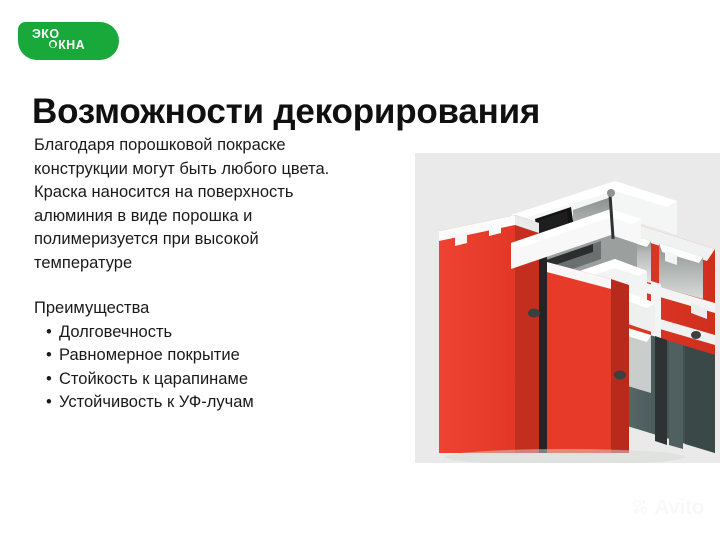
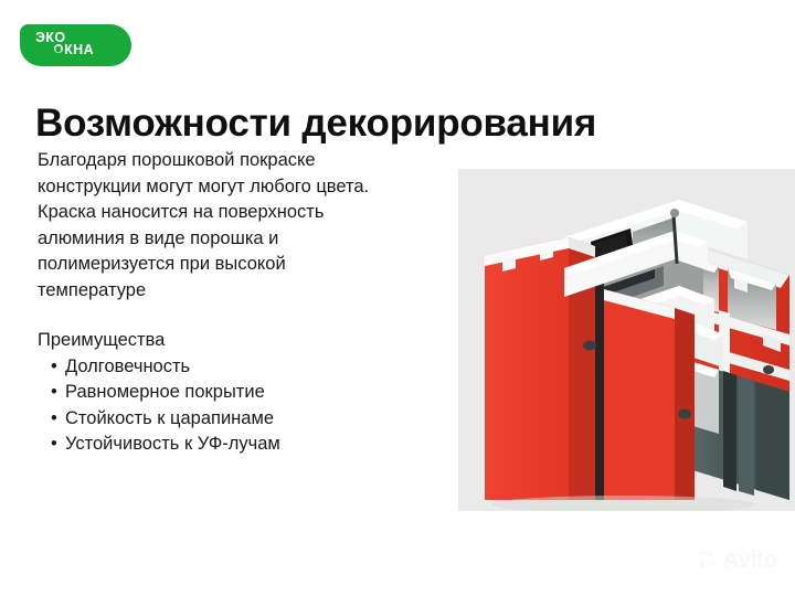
  ЭКО
  ОКНА
  Возможности декорирования
- Благодаря порошковой покраске конструкции могут быть любого цвета. Краска наносится на поверхность алюминия в виде порошка и полимеризуется при высокой температуре
+ Благодаря порошковой покраске конструкции могут могут любого цвета. Краска наносится на поверхность алюминия в виде порошка и полимеризуется при высокой температуре
  Преимущества
  Долговечность
  Равномерное покрытие
  Стойкость к царапинаме
  Устойчивость к УФ-лучам
